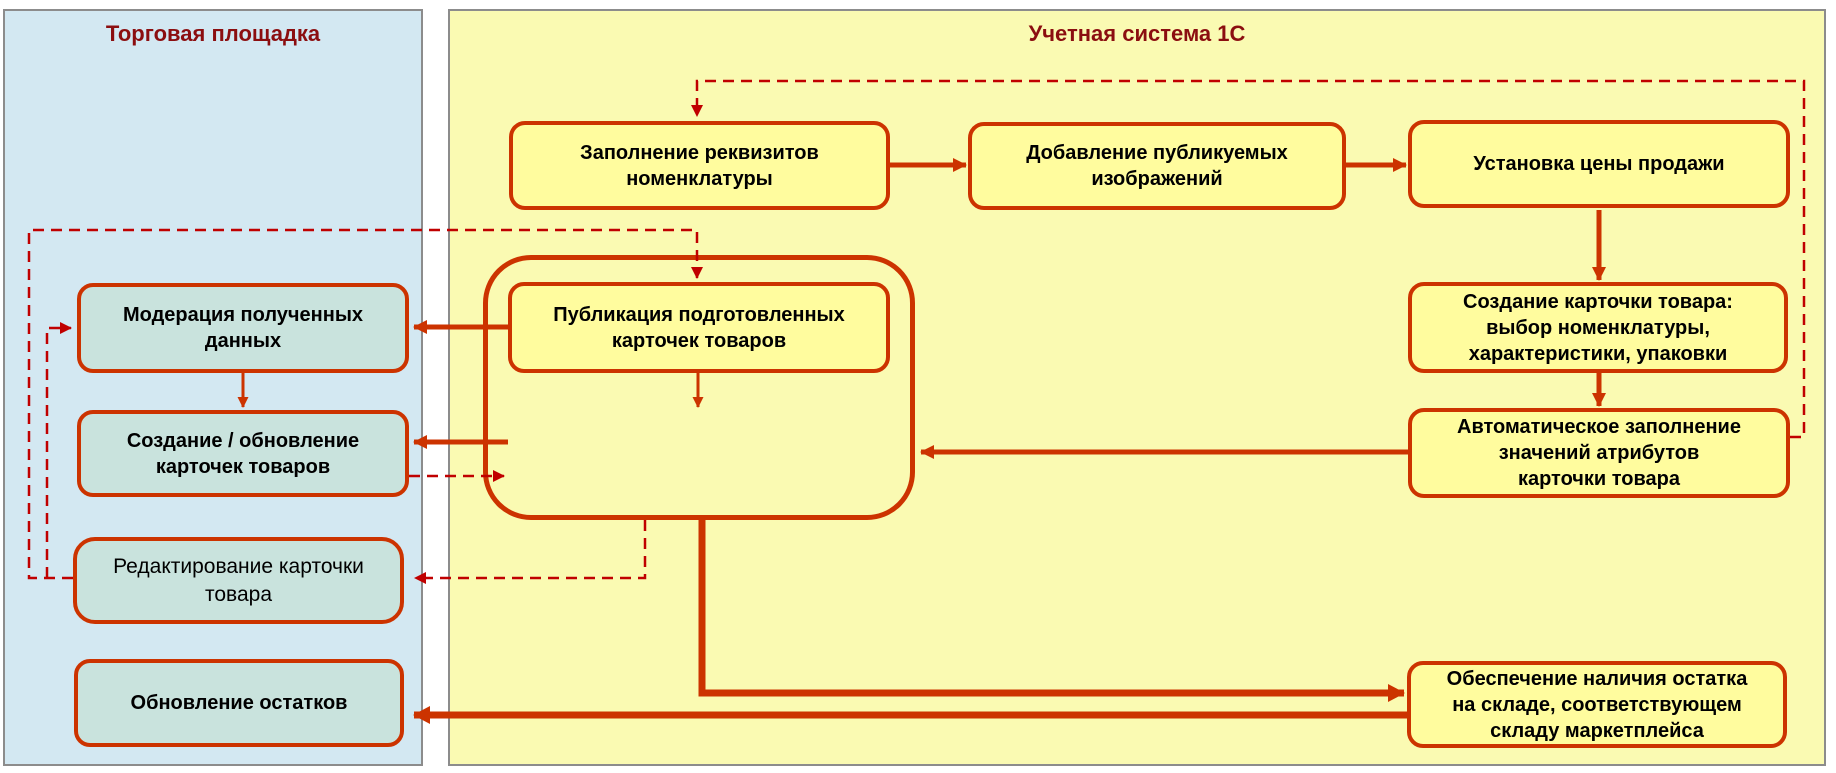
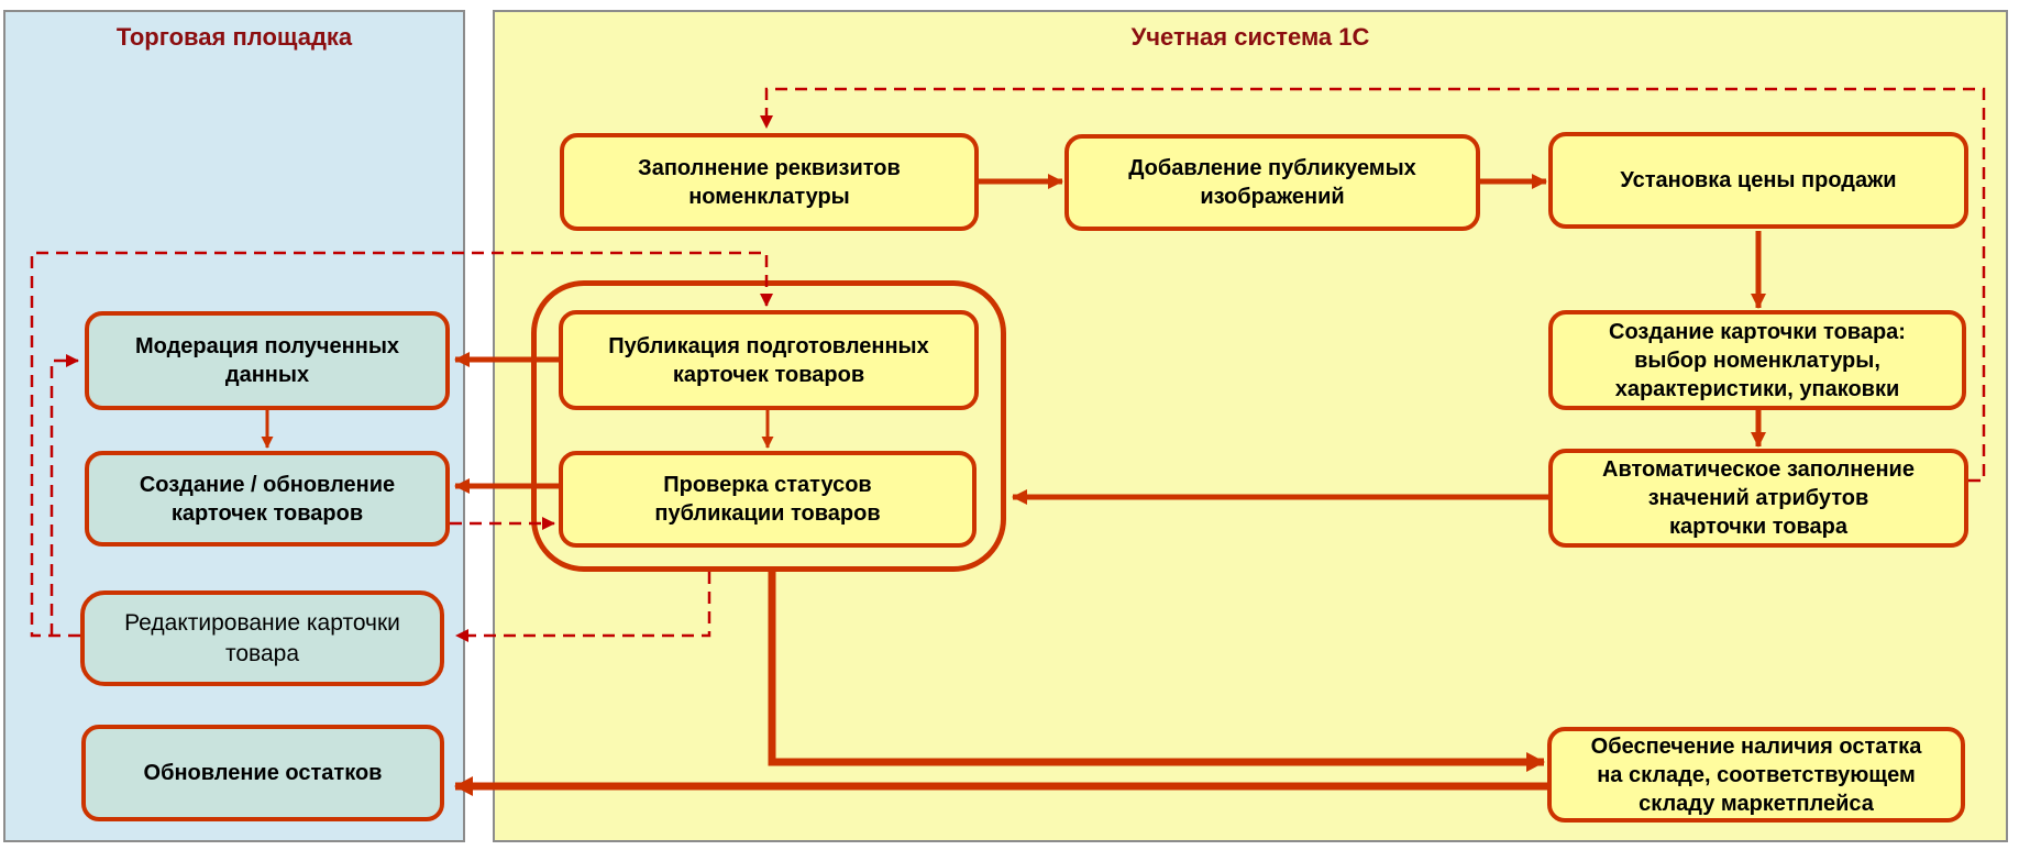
  Торговая площадка
  Учетная система 1С
  Заполнение реквизитов
  номенклатуры
  Добавление публикуемых
  изображений
  Установка цены продажи
  Создание карточки товара:
  выбор номенклатуры,
  характеристики, упаковки
  Автоматическое заполнение
  значений атрибутов
  карточки товара
  Публикация подготовленных
  карточек товаров
+ Проверка статусов
+ публикации товаров
  Обеспечение наличия остатка
  на складе, соответствующем
  складу маркетплейса
  Модерация полученных
  данных
  Создание / обновление
  карточек товаров
  Редактирование карточки
  товара
  Обновление остатков
